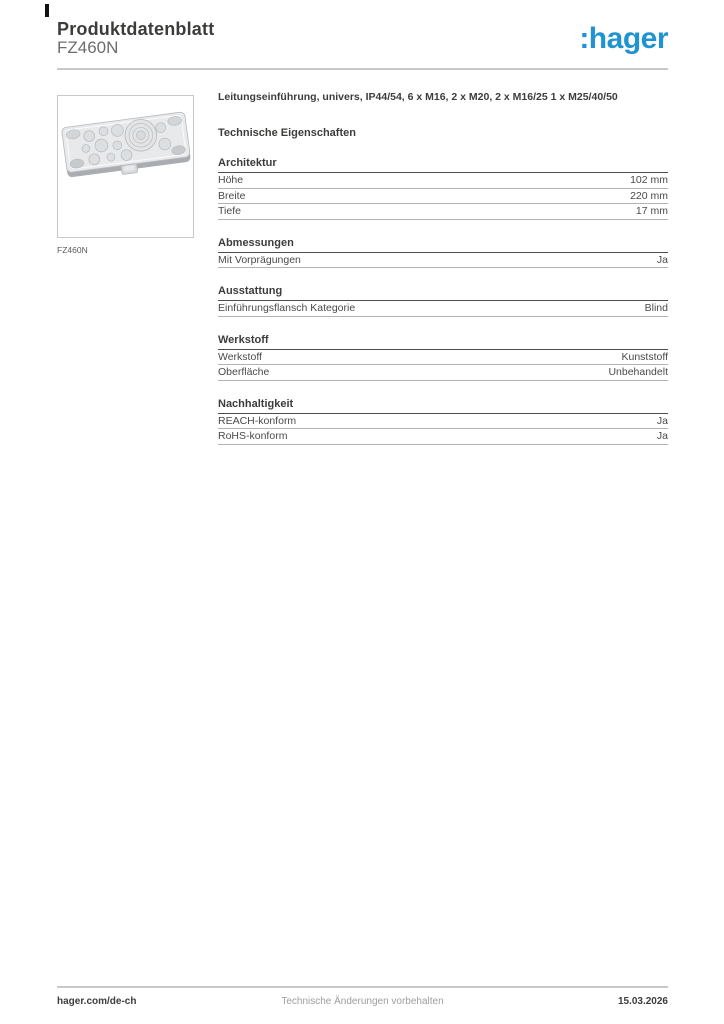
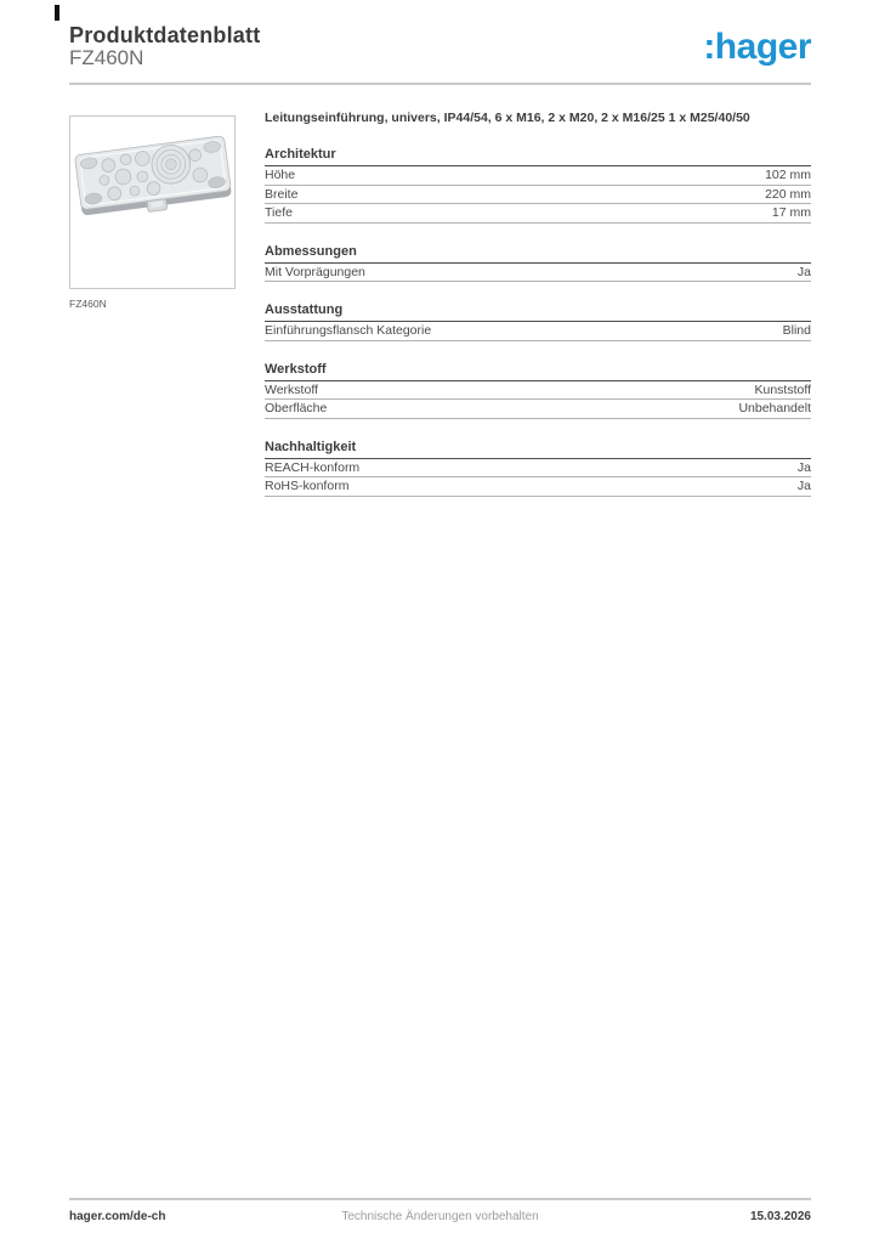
  Produktdatenblatt
  FZ460N
  :hager
  FZ460N
  Leitungseinführung, univers, IP44/54, 6 x M16, 2 x M20, 2 x M16/25 1 x M25/40/50
- Technische Eigenschaften
  Architektur
  Höhe
  102 mm
  Breite
  220 mm
  Tiefe
  17 mm
  Abmessungen
  Mit Vorprägungen
  Ja
  Ausstattung
  Einführungsflansch Kategorie
  Blind
  Werkstoff
  Werkstoff
  Kunststoff
  Oberfläche
  Unbehandelt
  Nachhaltigkeit
  REACH-konform
  Ja
  RoHS-konform
  Ja
  hager.com/de-ch
  Technische Änderungen vorbehalten
  15.03.2026
